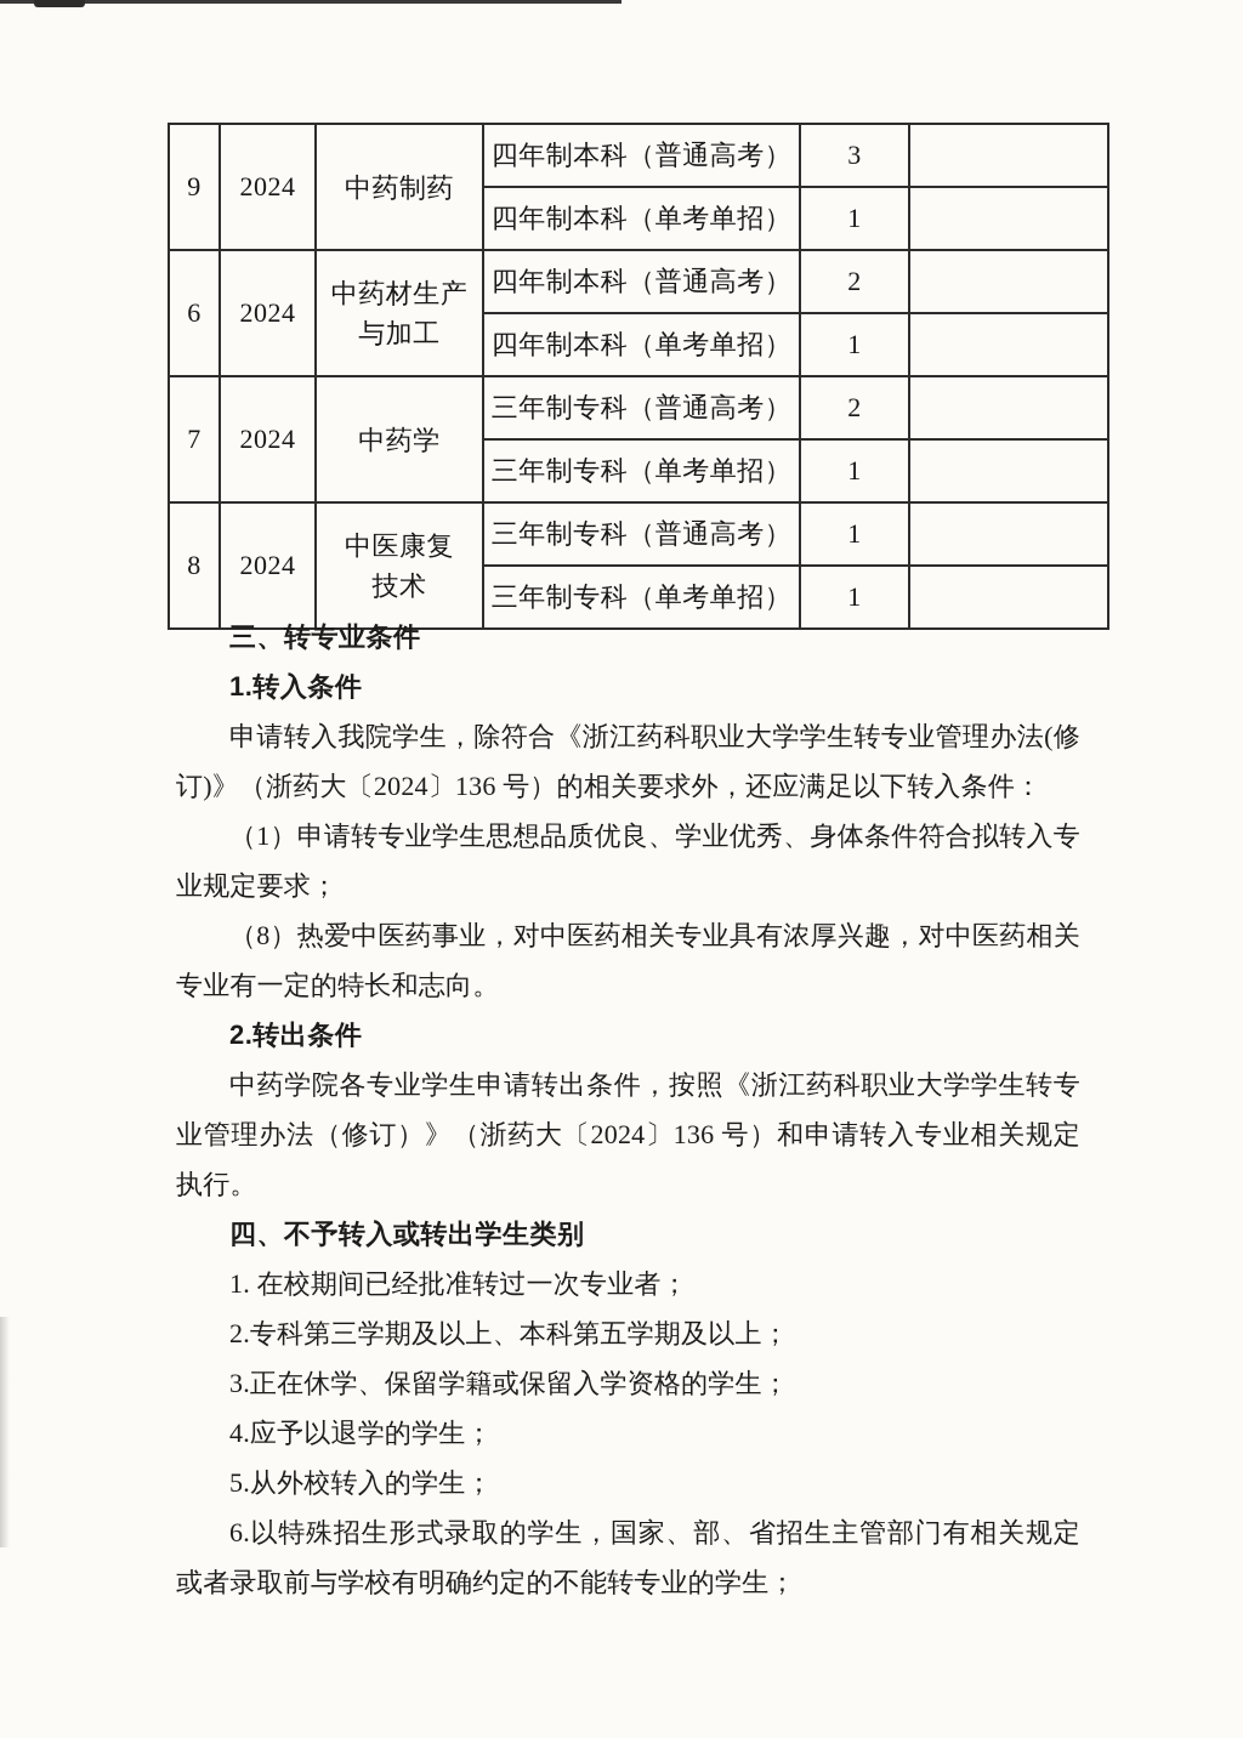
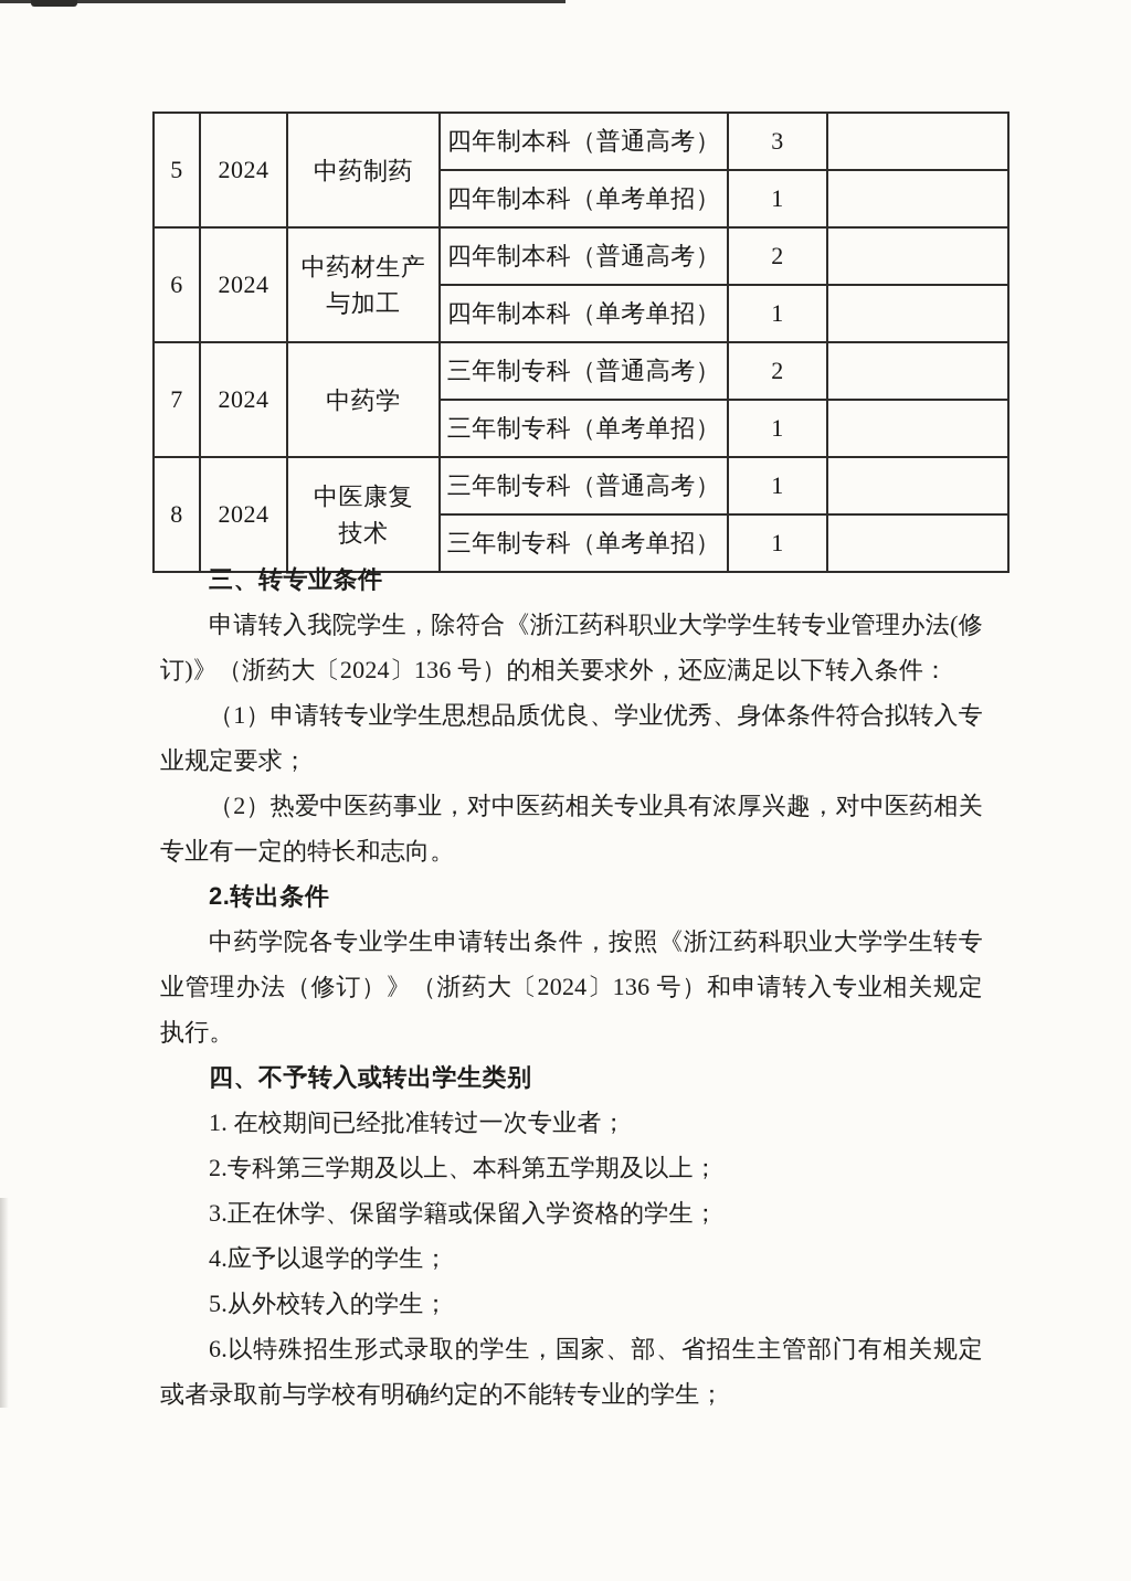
- 9	2024	中药制药	四年制本科（普通高考）	3
+ 5	2024	中药制药	四年制本科（普通高考）	3
  四年制本科（单考单招）	1
  6	2024	中药材生产 与加工	四年制本科（普通高考）	2
  四年制本科（单考单招）	1
  7	2024	中药学	三年制专科（普通高考）	2
  三年制专科（单考单招）	1
  8	2024	中医康复 技术	三年制专科（普通高考）	1
  三年制专科（单考单招）	1
  三、转专业条件
- 1.转入条件
  申请转入我院学生，除符合《浙江药科职业大学学生转专业管理办法(修订)》（浙药大〔2024〕136 号）的相关要求外，还应满足以下转入条件：
  （1）申请转专业学生思想品质优良、学业优秀、身体条件符合拟转入专业规定要求；
- （8）热爱中医药事业，对中医药相关专业具有浓厚兴趣，对中医药相关专业有一定的特长和志向。
+ （2）热爱中医药事业，对中医药相关专业具有浓厚兴趣，对中医药相关专业有一定的特长和志向。
  2.转出条件
  中药学院各专业学生申请转出条件，按照《浙江药科职业大学学生转专业管理办法（修订）》（浙药大〔2024〕136 号）和申请转入专业相关规定执行。
  四、不予转入或转出学生类别
  1. 在校期间已经批准转过一次专业者；
  2.专科第三学期及以上、本科第五学期及以上；
  3.正在休学、保留学籍或保留入学资格的学生；
  4.应予以退学的学生；
  5.从外校转入的学生；
  6.以特殊招生形式录取的学生，国家、部、省招生主管部门有相关规定或者录取前与学校有明确约定的不能转专业的学生；
